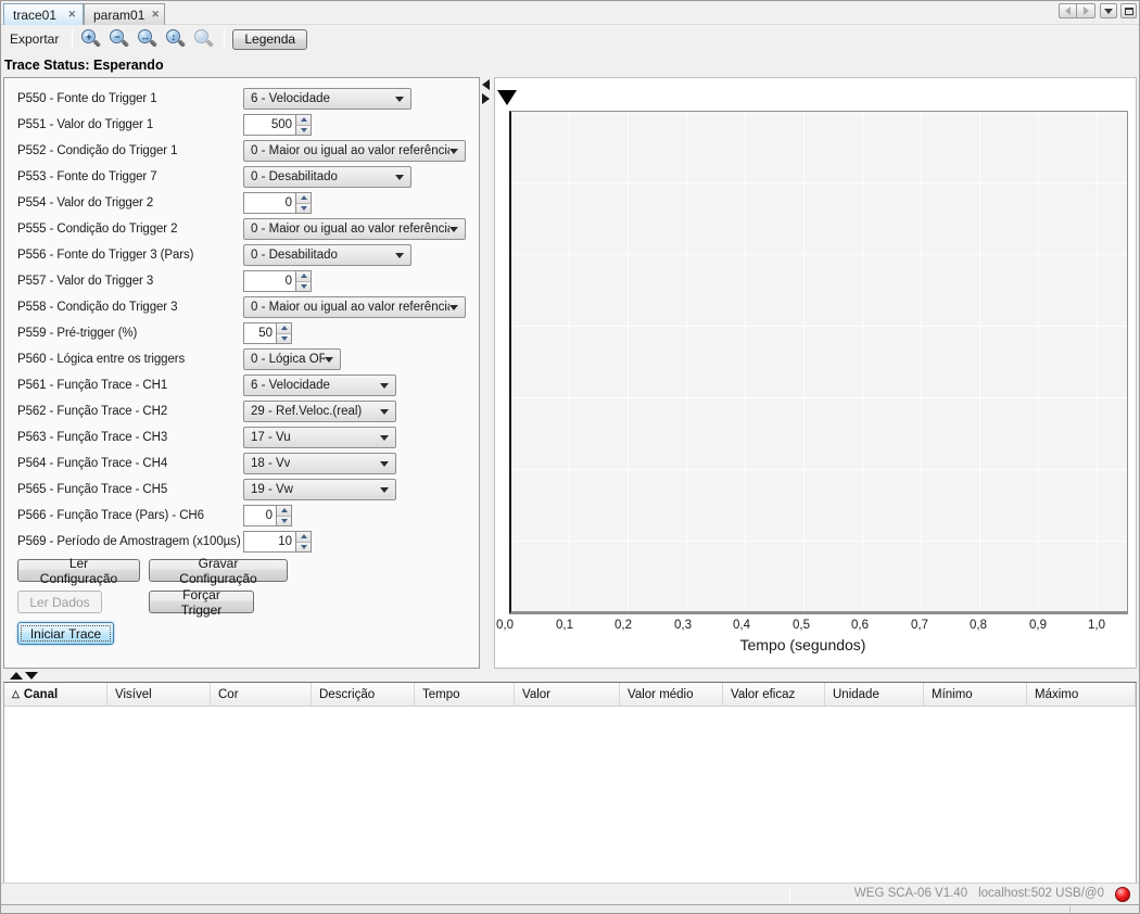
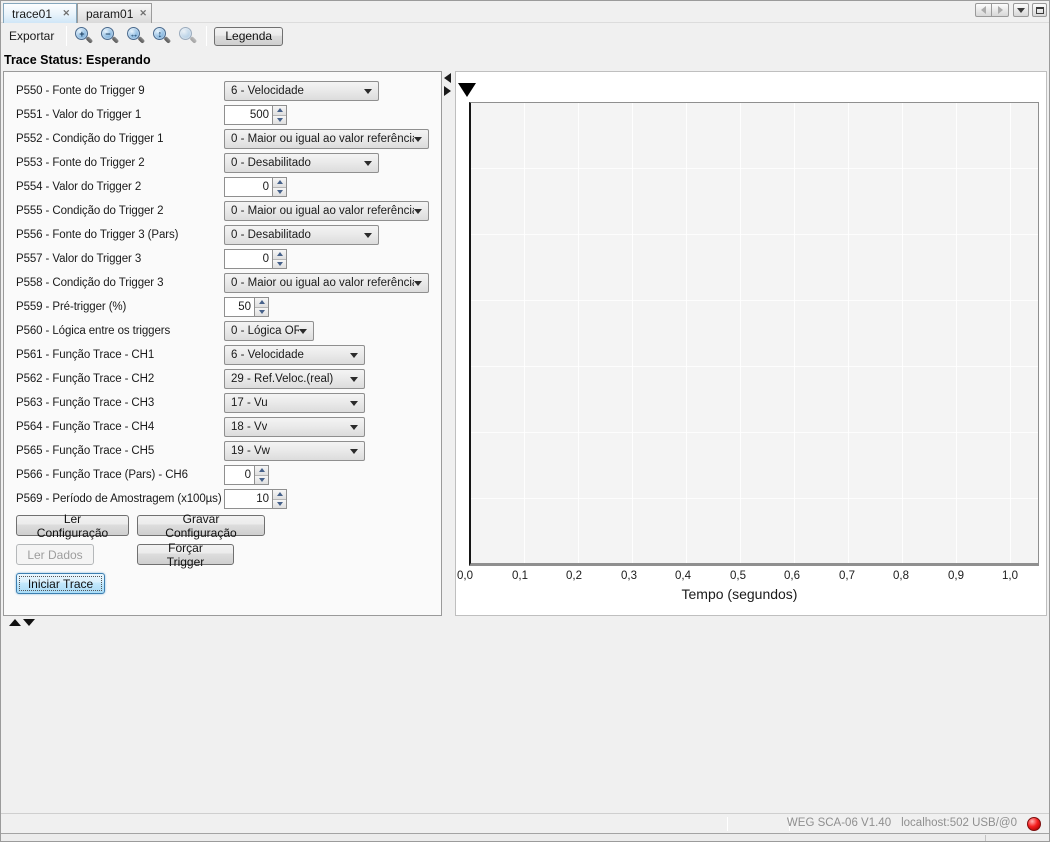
  trace01
  ✕
  param01
  ✕
  Exportar
  +
  −
  ↔
  ↕
  Legenda
  Trace Status: Esperando
- P550 - Fonte do Trigger 1
+ P550 - Fonte do Trigger 9
  6 - Velocidade
  P551 - Valor do Trigger 1
  500
  P552 - Condição do Trigger 1
  0 - Maior ou igual ao valor referênci
- P553 - Fonte do Trigger 7
+ P553 - Fonte do Trigger 2
  0 - Desabilitado
  P554 - Valor do Trigger 2
  0
  P555 - Condição do Trigger 2
  0 - Maior ou igual ao valor referênci
  P556 - Fonte do Trigger 3 (Pars)
  0 - Desabilitado
  P557 - Valor do Trigger 3
  0
  P558 - Condição do Trigger 3
  0 - Maior ou igual ao valor referênci
  P559 - Pré-trigger (%)
  50
  P560 - Lógica entre os triggers
  0 - Lógica OR
  P561 - Função Trace - CH1
  6 - Velocidade
  P562 - Função Trace - CH2
  29 - Ref.Veloc.(real)
  P563 - Função Trace - CH3
  17 - Vu
  P564 - Função Trace - CH4
  18 - Vv
  P565 - Função Trace - CH5
  19 - Vw
  P566 - Função Trace (Pars) - CH6
  0
  P569 - Período de Amostragem (x100µs)
  10
  Ler Configuração
  Gravar Configuração
  Ler Dados
  Forçar Trigger
  Iniciar Trace
  0,0
  0,1
  0,2
  0,3
  0,4
  0,5
  0,6
  0,7
  0,8
  0,9
  1,0
  Tempo (segundos)
- △
- Canal
- Visível
- Cor
- Descrição
- Tempo
- Valor
- Valor médio
- Valor eficaz
- Unidade
- Mínimo
- Máximo
  WEG SCA-06 V1.40 localhost:502 USB/@0
